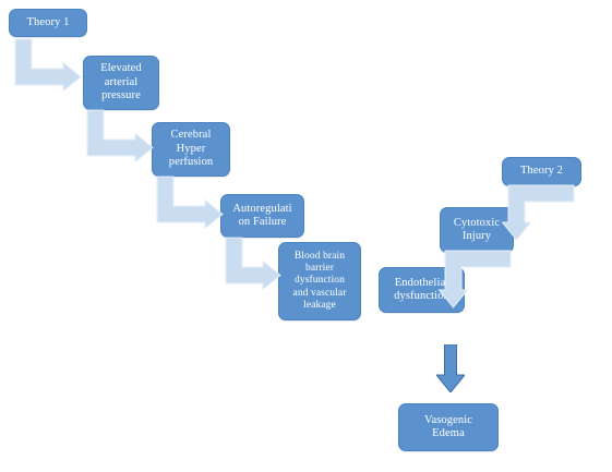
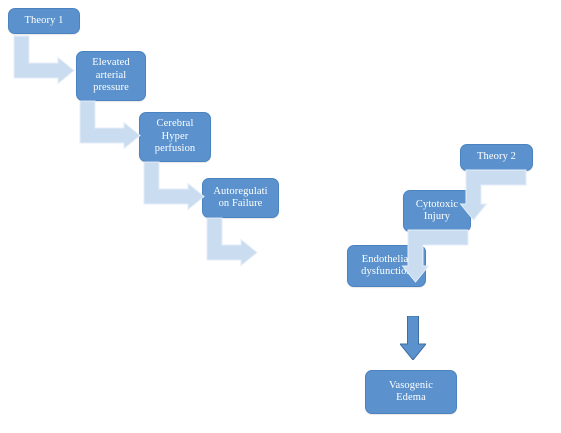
  Theory 1
  Elevated
  arterial
  pressure
  Cerebral
  Hyper
  perfusion
  Autoregulati
  on Failure
- Blood brain
- barrier
- dysfunction
- and vascular
- leakage
  Theory 2
  Cytotoxic
  Injury
  Endothelia
  dysfunctio
  Vasogenic
  Edema
